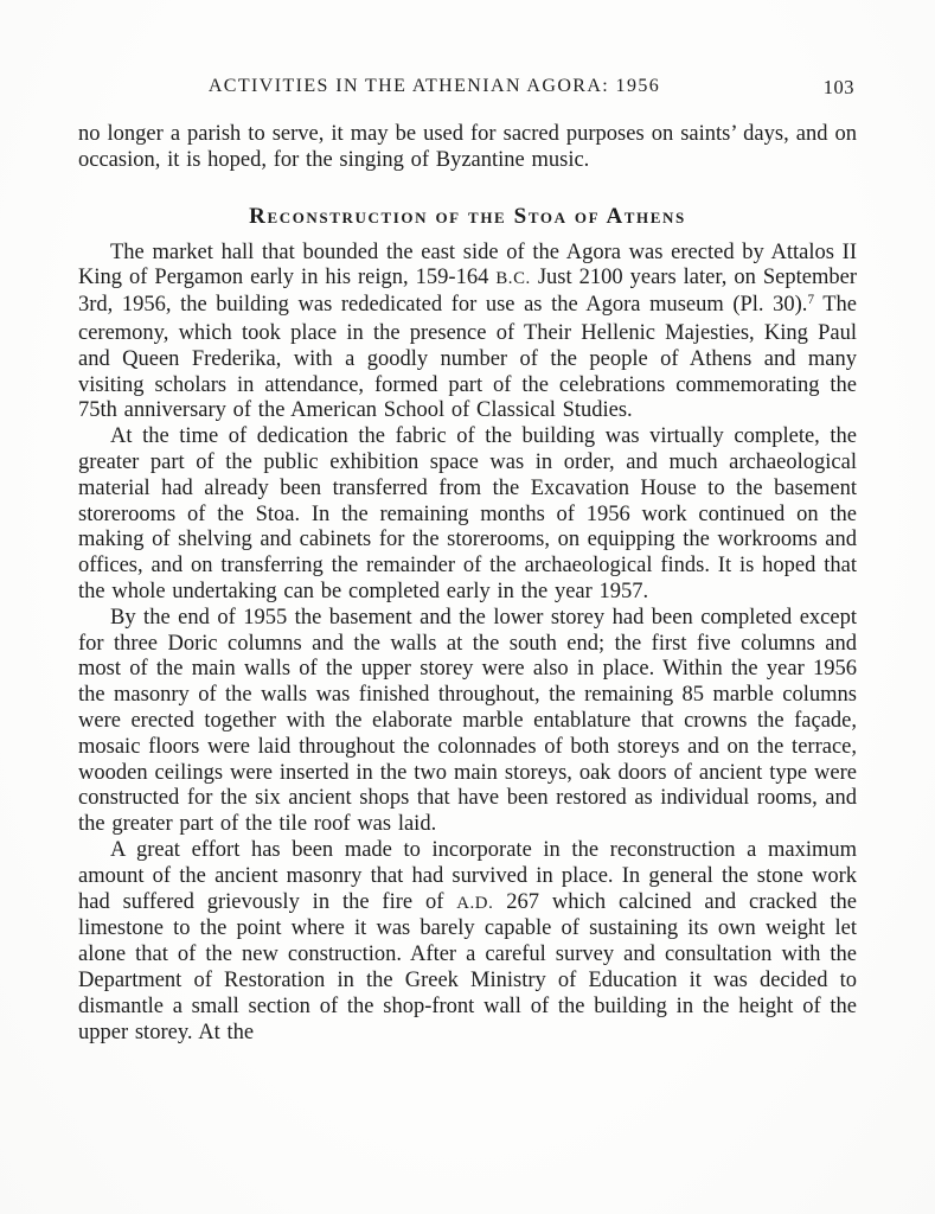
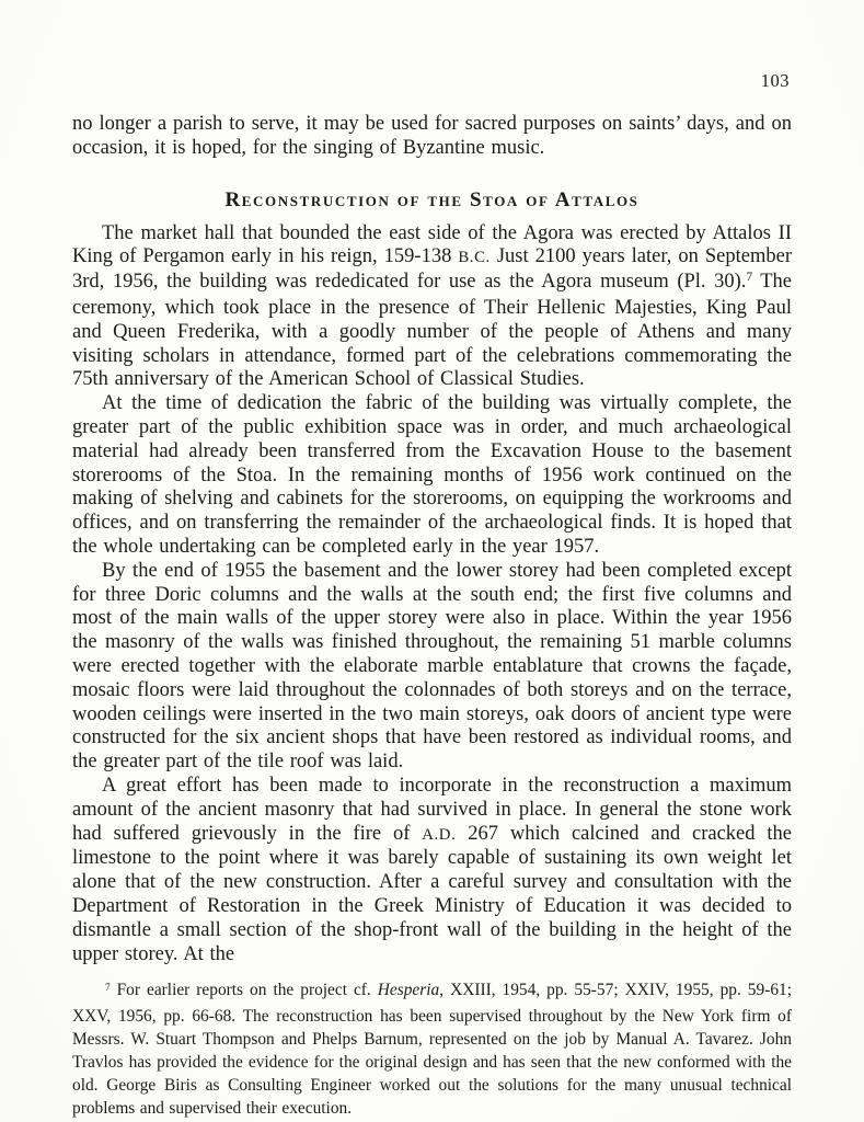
- ACTIVITIES IN THE ATHENIAN AGORA: 1956
  103
  no longer a parish to serve, it may be used for sacred purposes on saints’ days, and on occasion, it is hoped, for the singing of Byzantine music.
- Reconstruction of the Stoa of Athens
+ Reconstruction of the Stoa of Attalos
- The market hall that bounded the east side of the Agora was erected by Attalos II King of Pergamon early in his reign, 159-164 B.C. Just 2100 years later, on September 3rd, 1956, the building was rededicated for use as the Agora museum (Pl. 30).7 The ceremony, which took place in the presence of Their Hellenic Majesties, King Paul and Queen Frederika, with a goodly number of the people of Athens and many visiting scholars in attendance, formed part of the celebrations commemorating the 75th anniversary of the American School of Classical Studies.
+ The market hall that bounded the east side of the Agora was erected by Attalos II King of Pergamon early in his reign, 159-138 B.C. Just 2100 years later, on September 3rd, 1956, the building was rededicated for use as the Agora museum (Pl. 30).7 The ceremony, which took place in the presence of Their Hellenic Majesties, King Paul and Queen Frederika, with a goodly number of the people of Athens and many visiting scholars in attendance, formed part of the celebrations commemorating the 75th anniversary of the American School of Classical Studies.
  At the time of dedication the fabric of the building was virtually complete, the greater part of the public exhibition space was in order, and much archaeological material had already been transferred from the Excavation House to the basement storerooms of the Stoa. In the remaining months of 1956 work continued on the making of shelving and cabinets for the storerooms, on equipping the workrooms and offices, and on transferring the remainder of the archaeological finds. It is hoped that the whole undertaking can be completed early in the year 1957.
- By the end of 1955 the basement and the lower storey had been completed except for three Doric columns and the walls at the south end; the first five columns and most of the main walls of the upper storey were also in place. Within the year 1956 the masonry of the walls was finished throughout, the remaining 85 marble columns were erected together with the elaborate marble entablature that crowns the façade, mosaic floors were laid throughout the colonnades of both storeys and on the terrace, wooden ceilings were inserted in the two main storeys, oak doors of ancient type were constructed for the six ancient shops that have been restored as individual rooms, and the greater part of the tile roof was laid.
+ By the end of 1955 the basement and the lower storey had been completed except for three Doric columns and the walls at the south end; the first five columns and most of the main walls of the upper storey were also in place. Within the year 1956 the masonry of the walls was finished throughout, the remaining 51 marble columns were erected together with the elaborate marble entablature that crowns the façade, mosaic floors were laid throughout the colonnades of both storeys and on the terrace, wooden ceilings were inserted in the two main storeys, oak doors of ancient type were constructed for the six ancient shops that have been restored as individual rooms, and the greater part of the tile roof was laid.
  A great effort has been made to incorporate in the reconstruction a maximum amount of the ancient masonry that had survived in place. In general the stone work had suffered grievously in the fire of A.D. 267 which calcined and cracked the limestone to the point where it was barely capable of sustaining its own weight let alone that of the new construction. After a careful survey and consultation with the Department of Restoration in the Greek Ministry of Education it was decided to dismantle a small section of the shop-front wall of the building in the height of the upper storey. At the
+ 7 For earlier reports on the project cf. Hesperia, XXIII, 1954, pp. 55-57; XXIV, 1955, pp. 59-61; XXV, 1956, pp. 66-68. The reconstruction has been supervised throughout by the New York firm of Messrs. W. Stuart Thompson and Phelps Barnum, represented on the job by Manual A. Tavarez. John Travlos has provided the evidence for the original design and has seen that the new conformed with the old. George Biris as Consulting Engineer worked out the solutions for the many unusual technical problems and supervised their execution.
